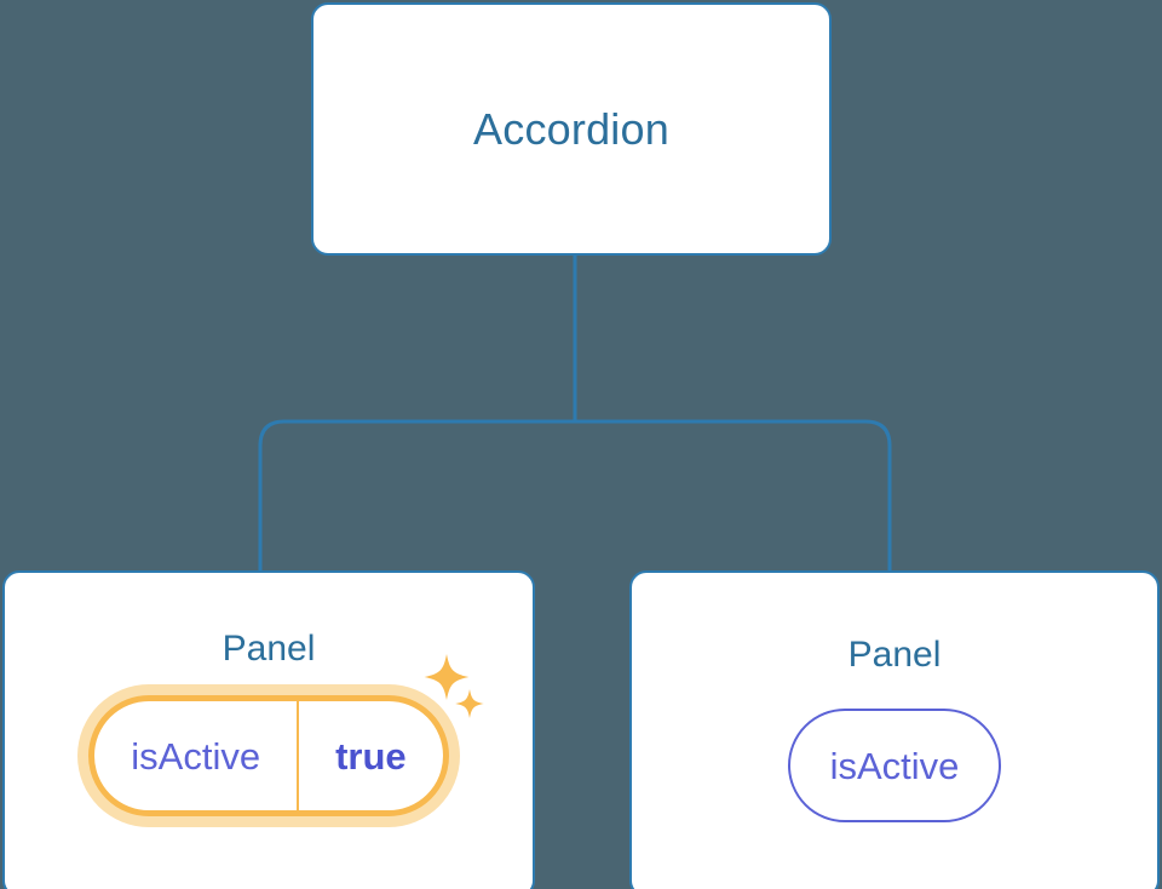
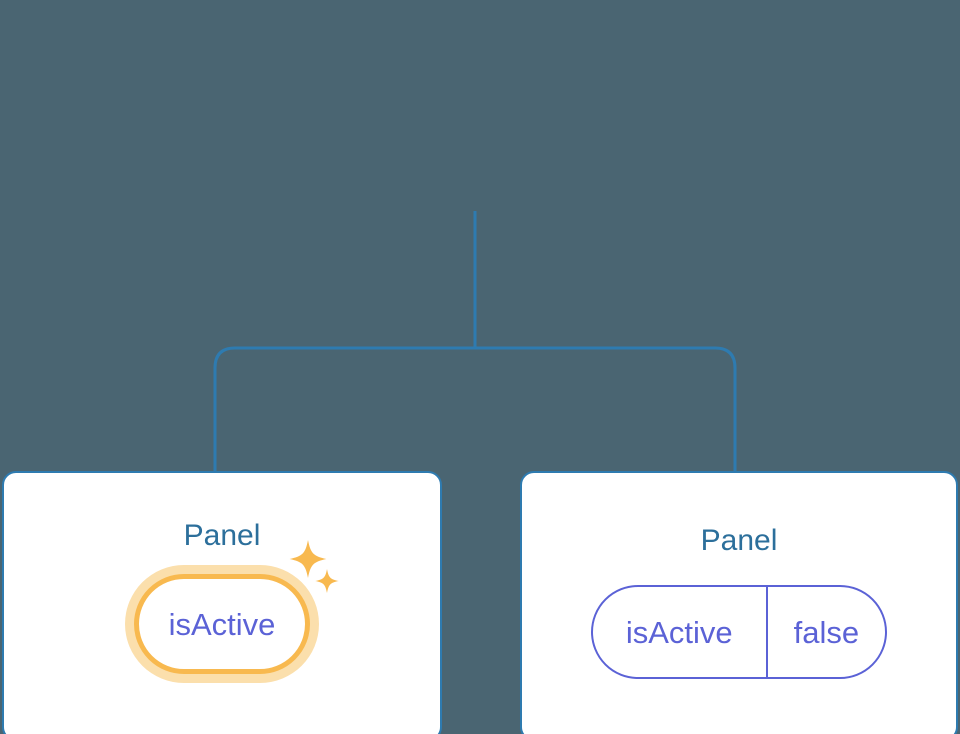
- Accordion
  Panel
  isActive
- true
  Panel
  isActive
+ false
